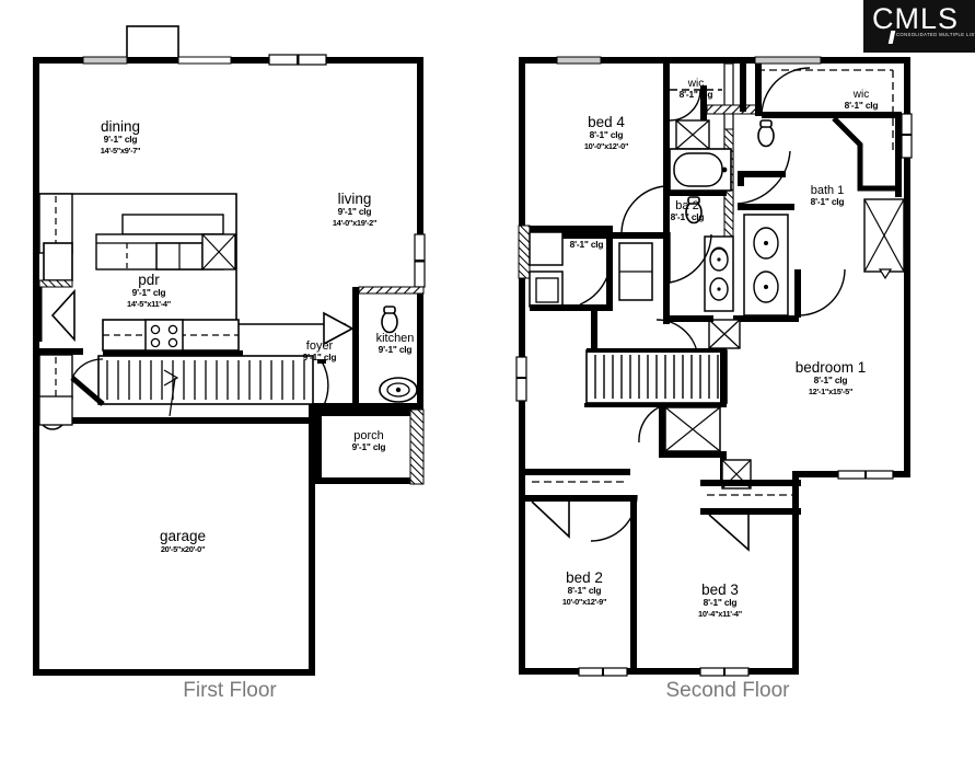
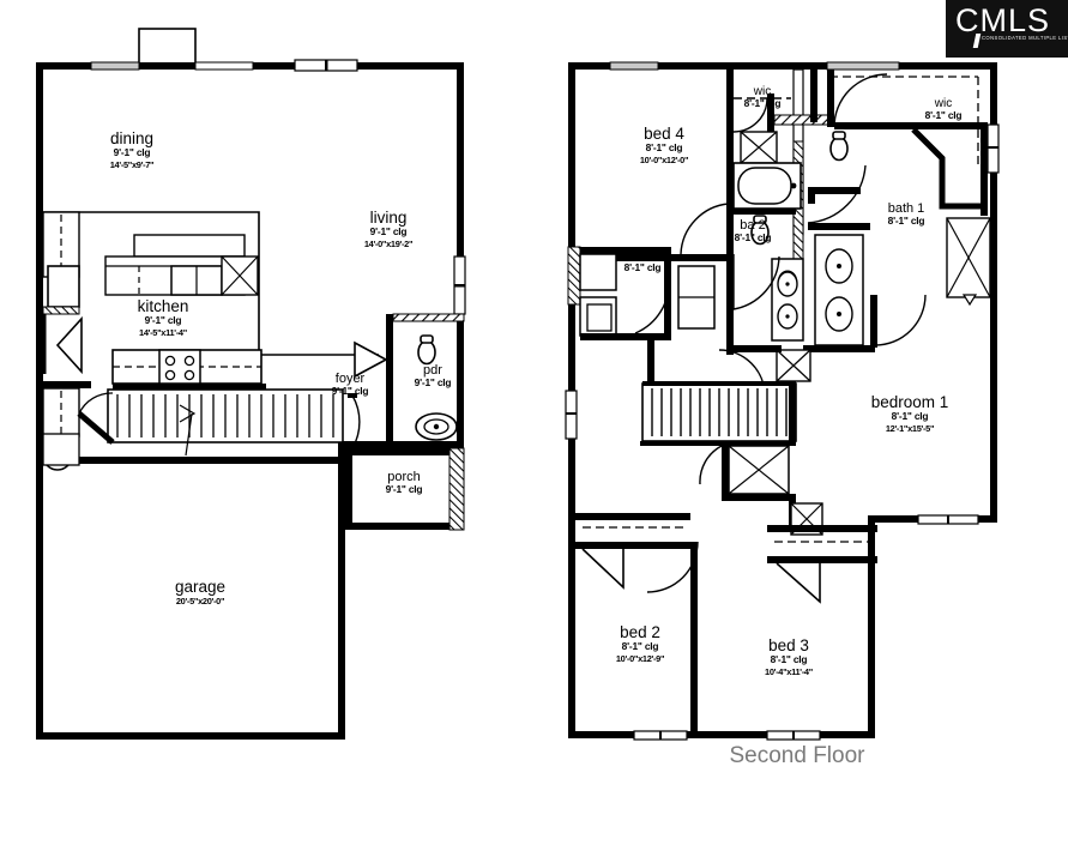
  CMLS
  dining
  9'-1" clg
  14'-5"x9'-7"
  living
  9'-1" clg
  14'-0"x19'-2"
- pdr
+ kitchen
  9'-1" clg
  14'-5"x11'-4"
  foyer
  9'-1" clg
- kitchen
+ pdr
  9'-1" clg
  porch
  9'-1" clg
  garage
  20'-5"x20'-0"
  bed 4
  8'-1" clg
  10'-0"x12'-0"
  wic
  8'-1" clg
  wic
  8'-1" clg
  ba 2
  8'-1" clg
  bath 1
  8'-1" clg
  la
  8'-1" clg
  bedroom 1
  8'-1" clg
  12'-1"x15'-5"
  bed 2
  8'-1" clg
  10'-0"x12'-9"
  bed 3
  8'-1" clg
  10'-4"x11'-4"
- First Floor
  Second Floor
